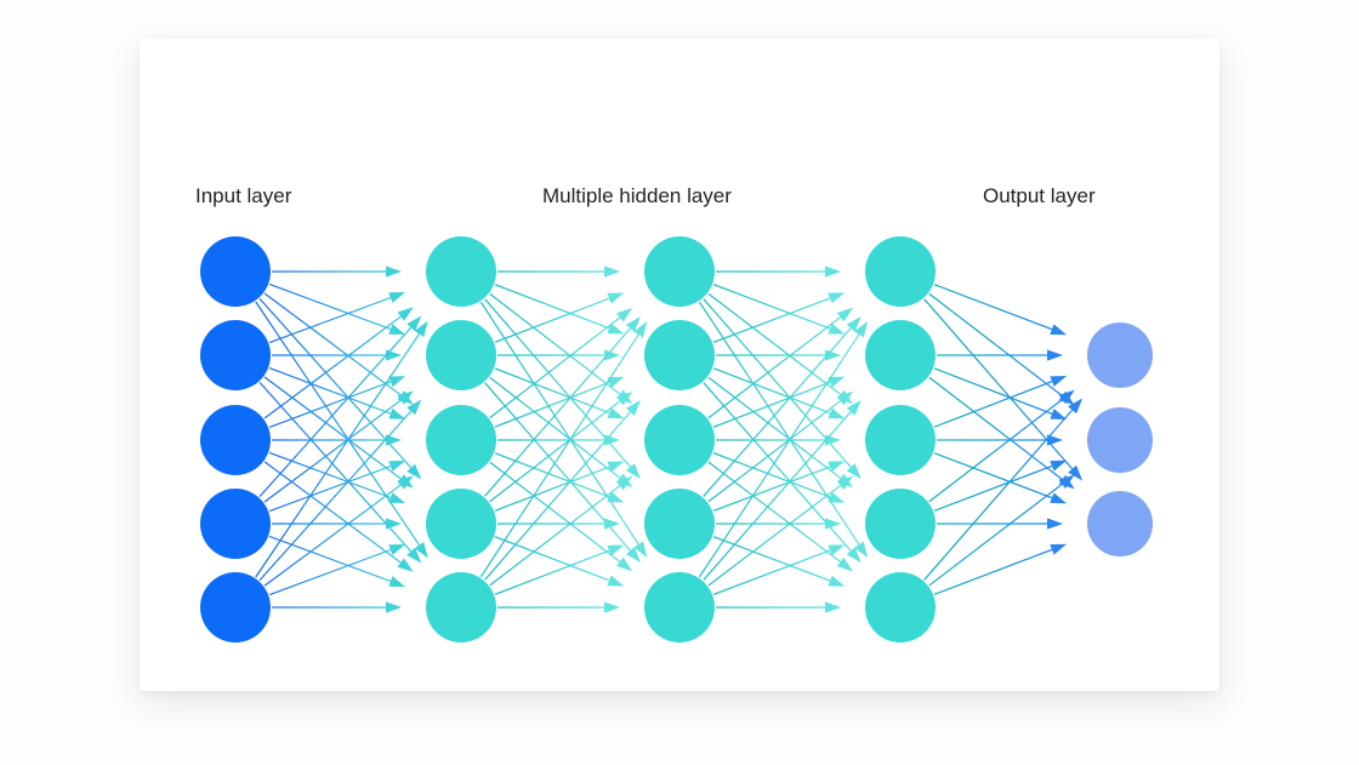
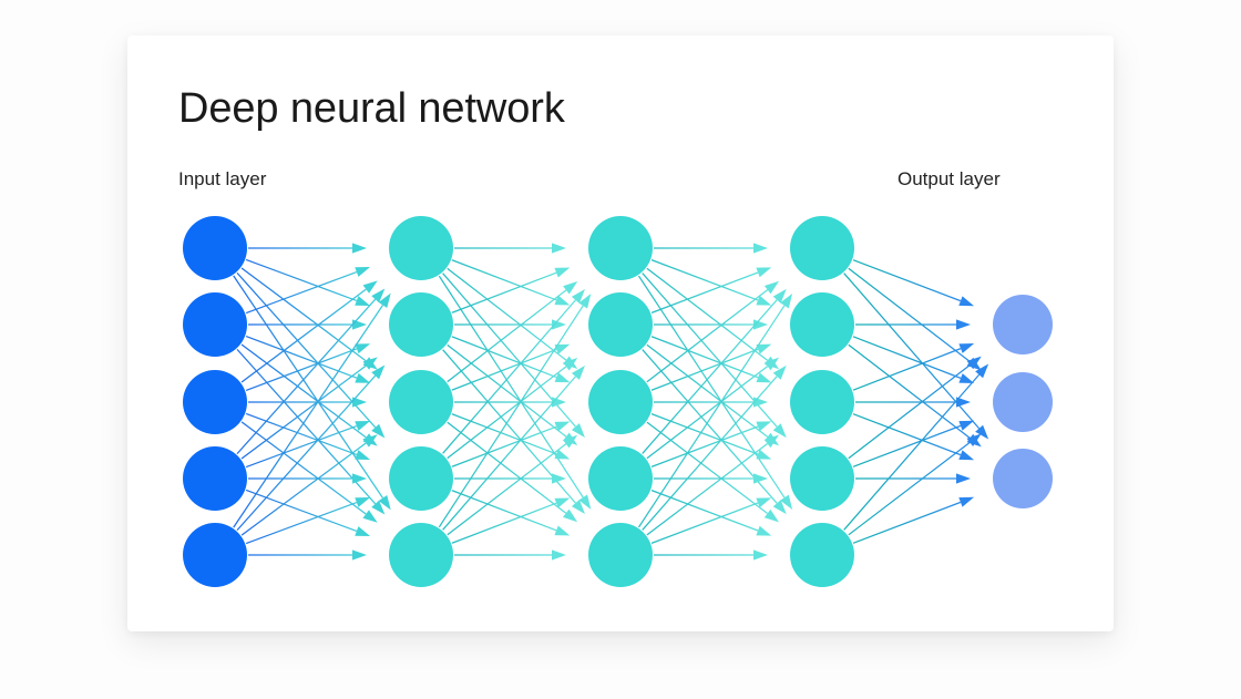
+ Deep neural network
  Input layer
- Multiple hidden layer
  Output layer
